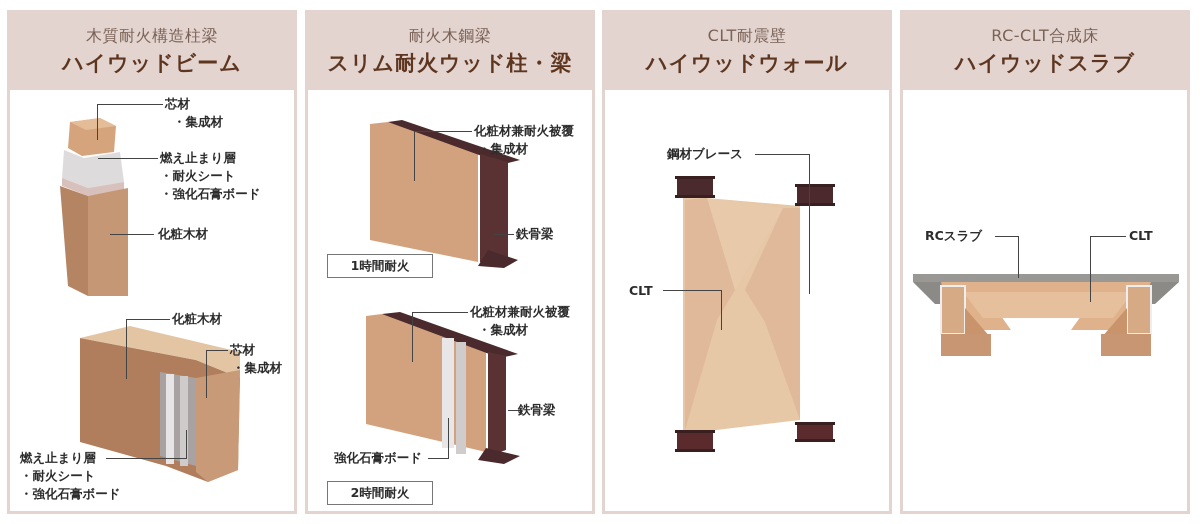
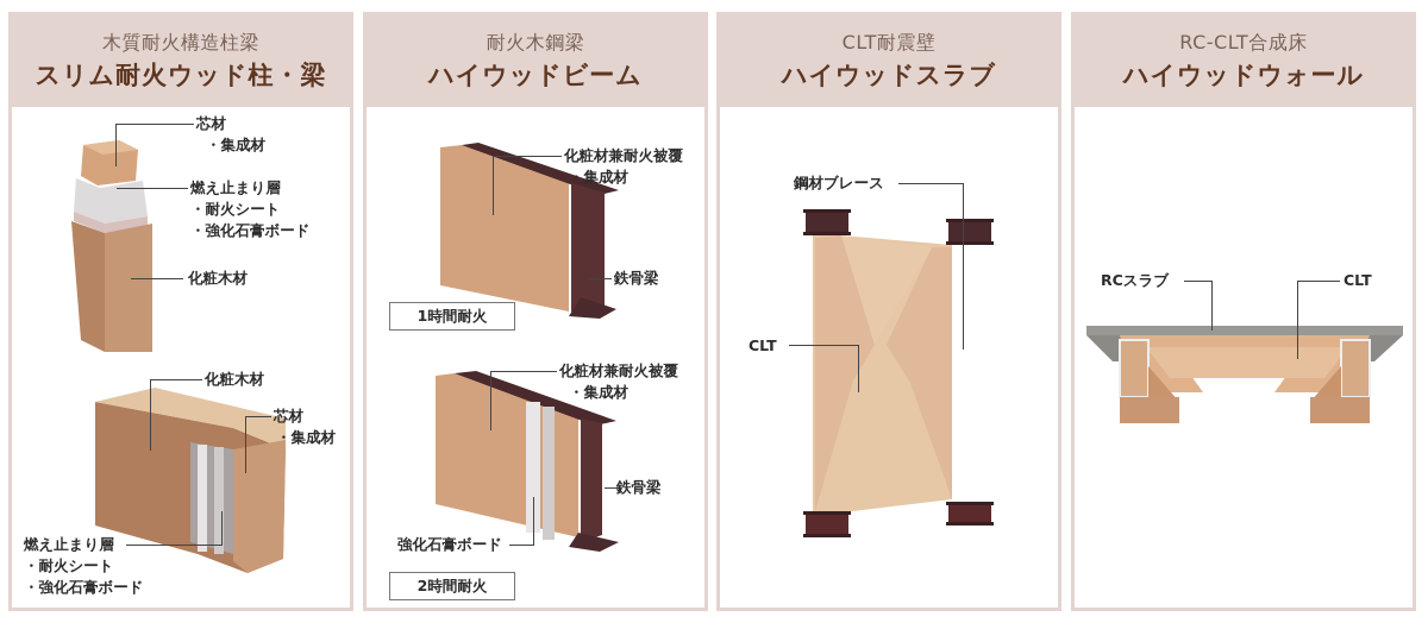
  木質耐火構造柱梁
- ハイウッドビーム
+ スリム耐火ウッド柱・梁
  芯材
  ・集成材
  燃え止まり層
  ・耐火シート
  ・強化石膏ボード
  化粧木材
  化粧木材
  芯材
  ・集成材
  燃え止まり層
  ・耐火シート
  ・強化石膏ボード
  耐火木鋼梁
- スリム耐火ウッド柱・梁
+ ハイウッドビーム
  化粧材兼耐火被覆
  ・集成材
  鉄骨梁
  1時間耐火
  化粧材兼耐火被覆
  ・集成材
  鉄骨梁
  強化石膏ボード
  2時間耐火
  CLT耐震壁
- ハイウッドウォール
+ ハイウッドスラブ
  鋼材ブレース
  CLT
  RC-CLT合成床
- ハイウッドスラブ
+ ハイウッドウォール
  RCスラブ
  CLT
